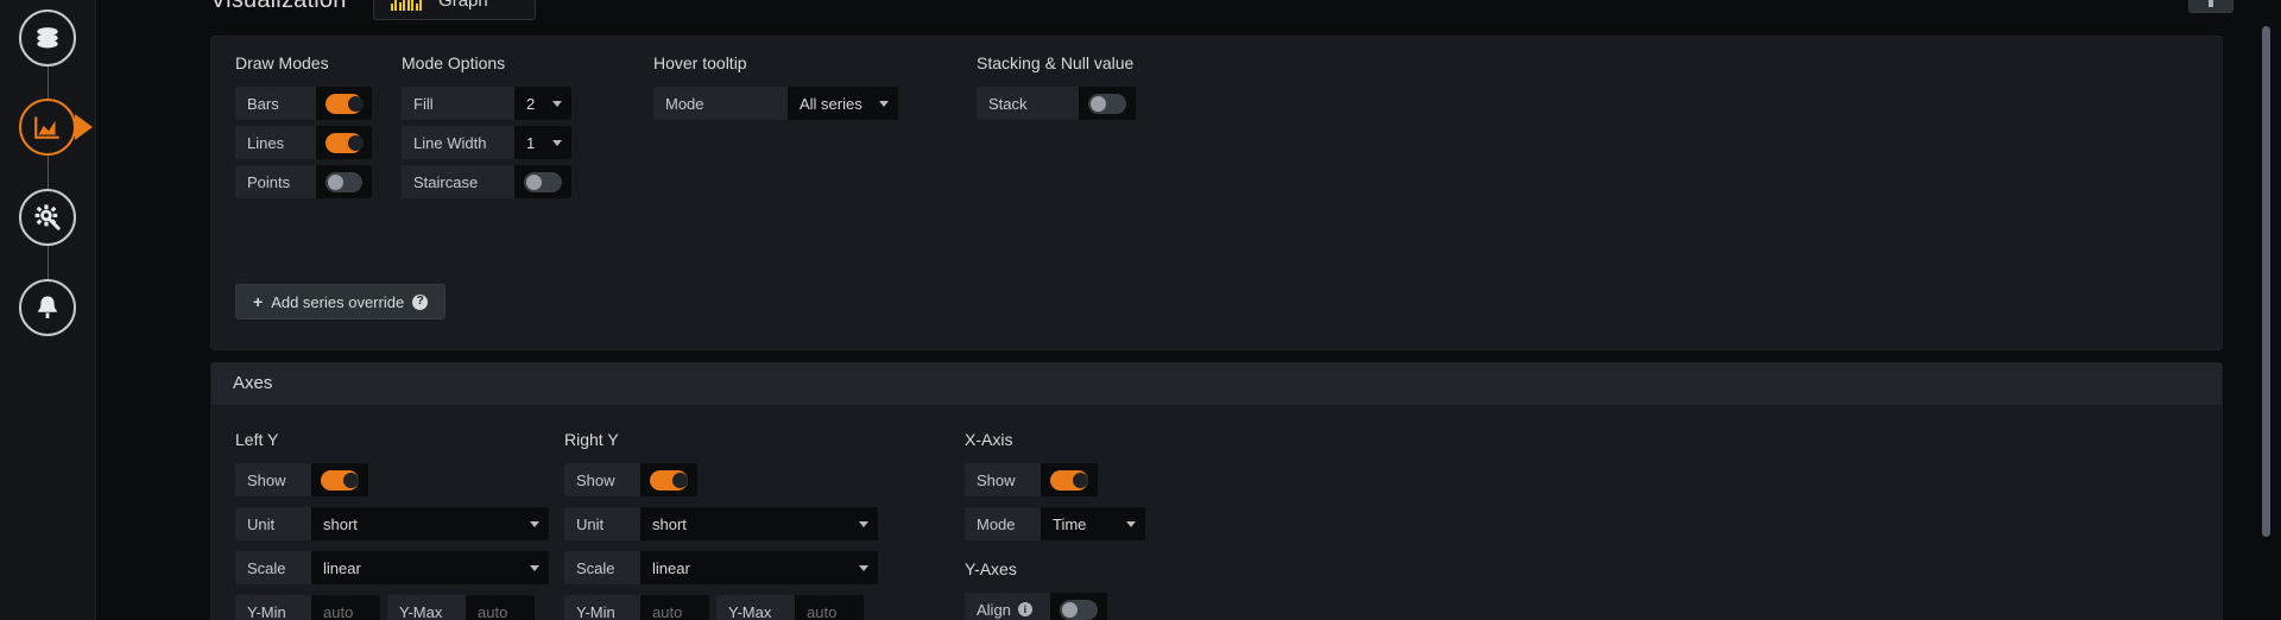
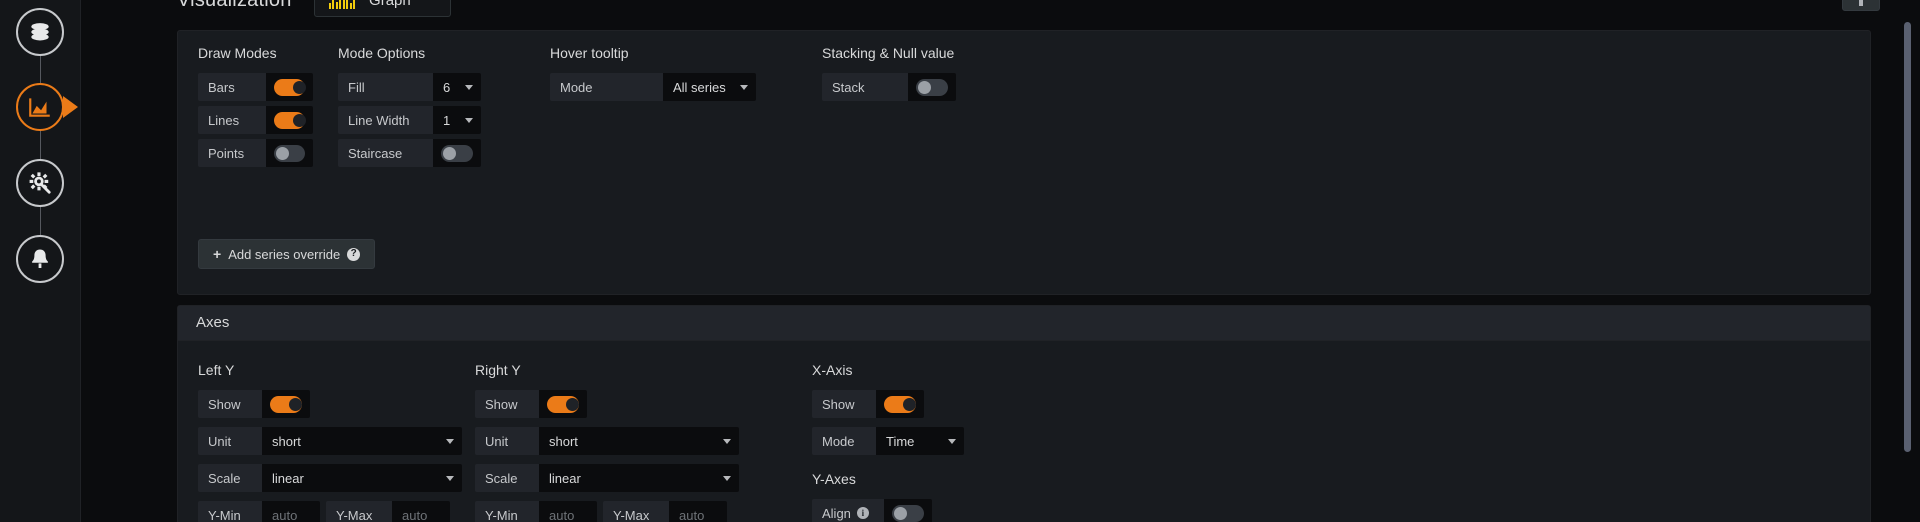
  Visualization
  Graph
  Draw Modes
  Bars
  Lines
  Points
  Mode Options
  Fill
- 2
+ 6
  Line Width
  1
  Staircase
  Hover tooltip
  Mode
  All series
  Stacking & Null value
  Stack
  +
  Add series override
  ?
  Axes
  Left Y
  Show
  Unit
  short
  Scale
  linear
  Y-Min
  auto
  Y-Max
  auto
  Right Y
  Show
  Unit
  short
  Scale
  linear
  Y-Min
  auto
  Y-Max
  auto
  X-Axis
  Show
  Mode
  Time
  Y-Axes
  Align
  i
